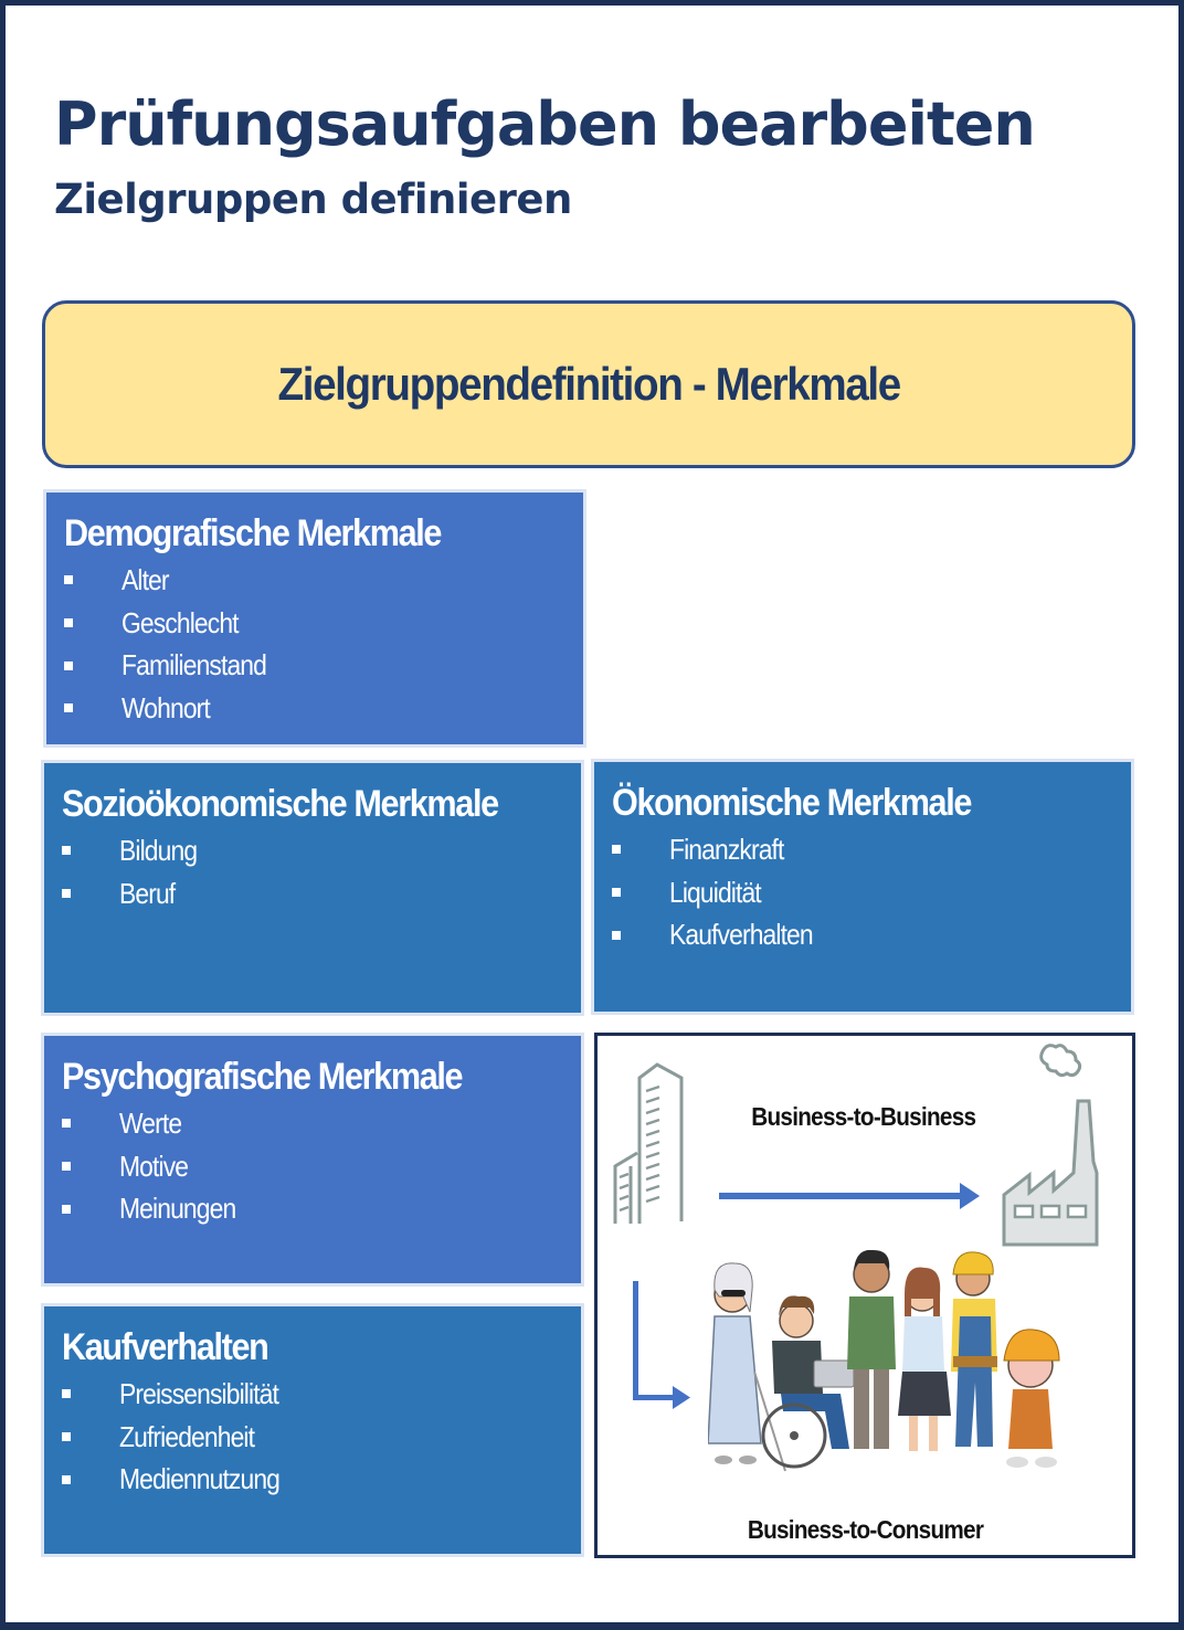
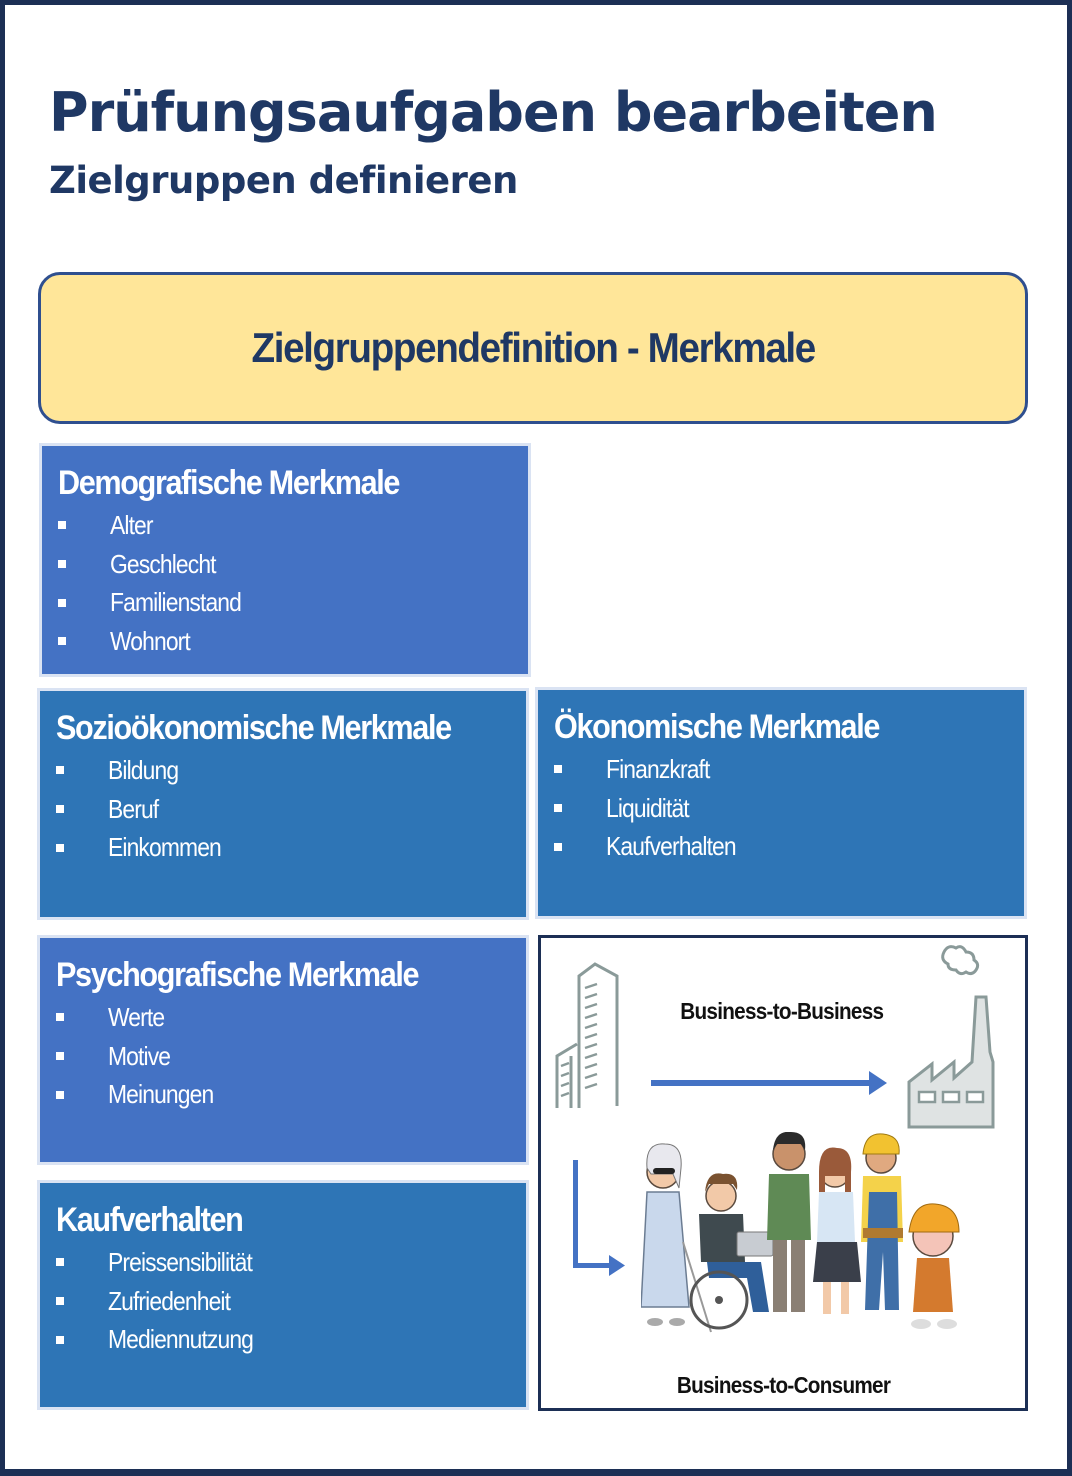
  Prüfungsaufgaben bearbeiten
  Zielgruppen definieren
  Zielgruppendefinition - Merkmale
  Demografische Merkmale
  Alter
  Geschlecht
  Familienstand
  Wohnort
  Sozioökonomische Merkmale
  Bildung
  Beruf
+ Einkommen
  Ökonomische Merkmale
  Finanzkraft
  Liquidität
  Kaufverhalten
  Psychografische Merkmale
  Werte
  Motive
  Meinungen
  Kaufverhalten
  Preissensibilität
  Zufriedenheit
  Mediennutzung
  Business-to-Business
  Business-to-Consumer
